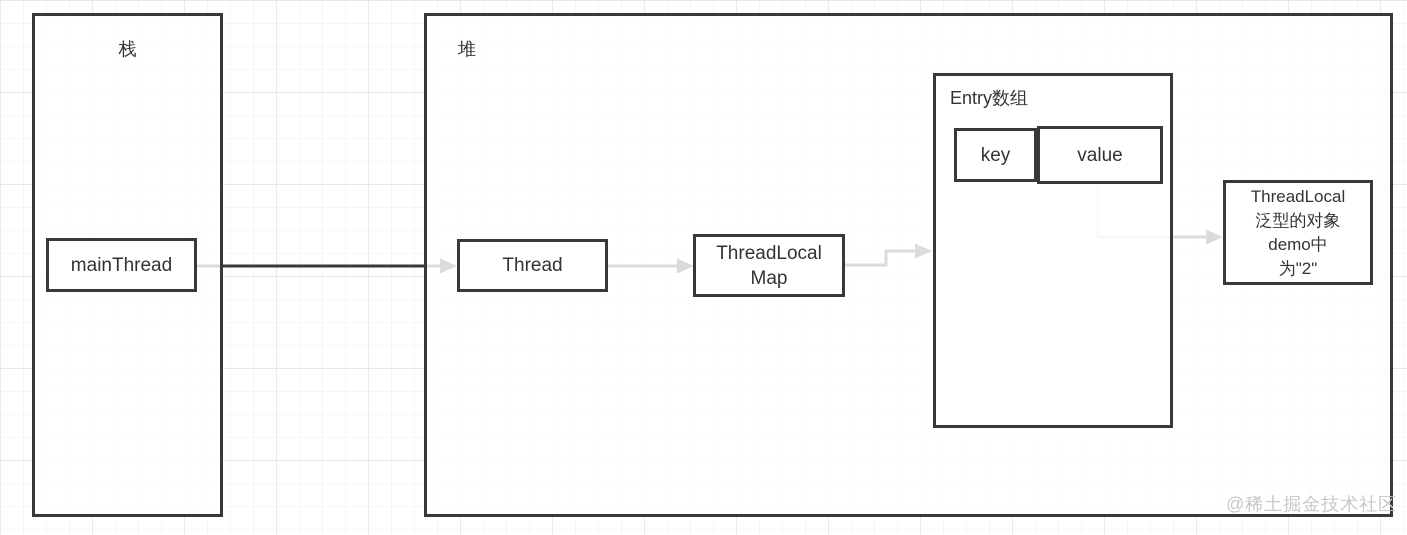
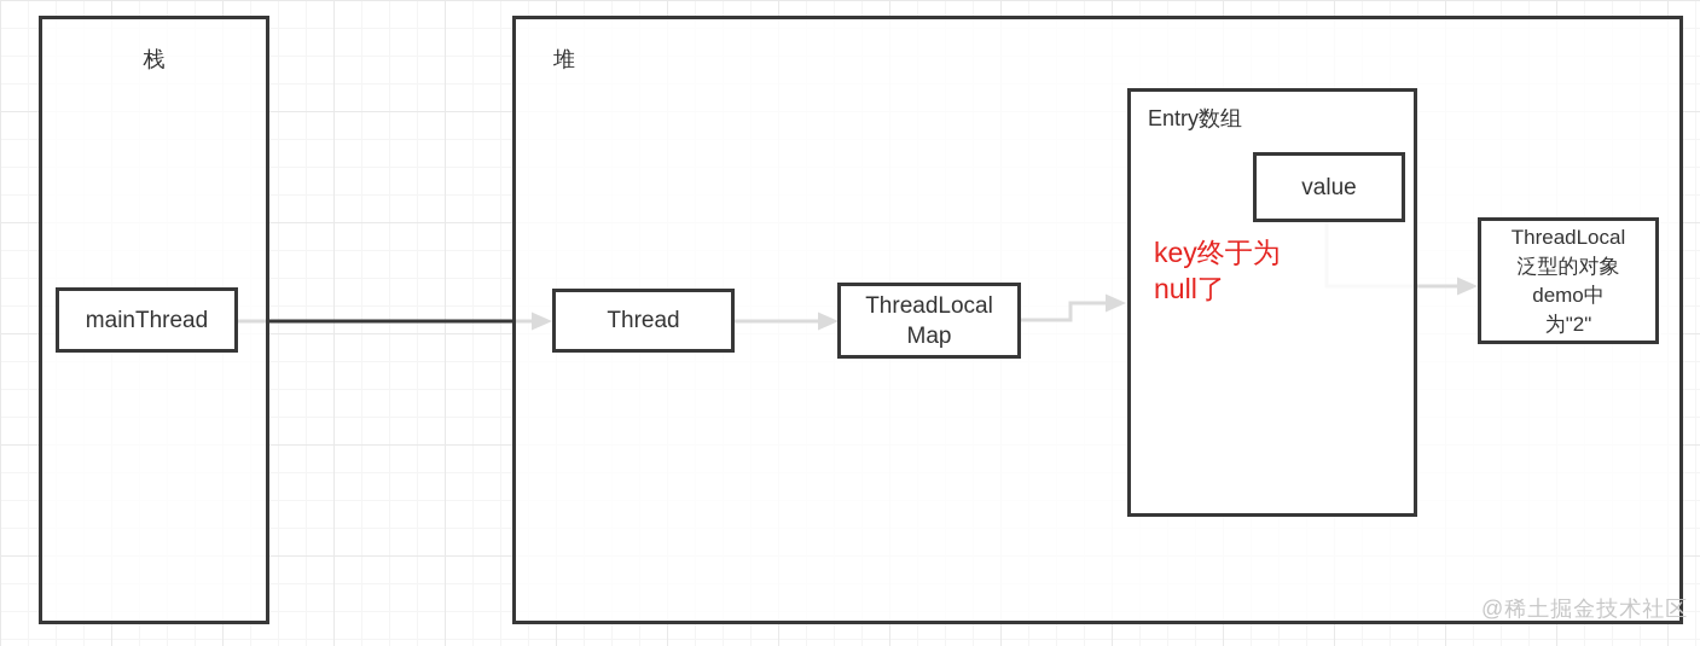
  栈
  mainThread
  堆
  Thread
  ThreadLocal
  Map
  Entry数组
- key
  value
+ key终于为
+ null了
  ThreadLocal
  泛型的对象
  demo中
  为"2"
  @稀土掘金技术社区
